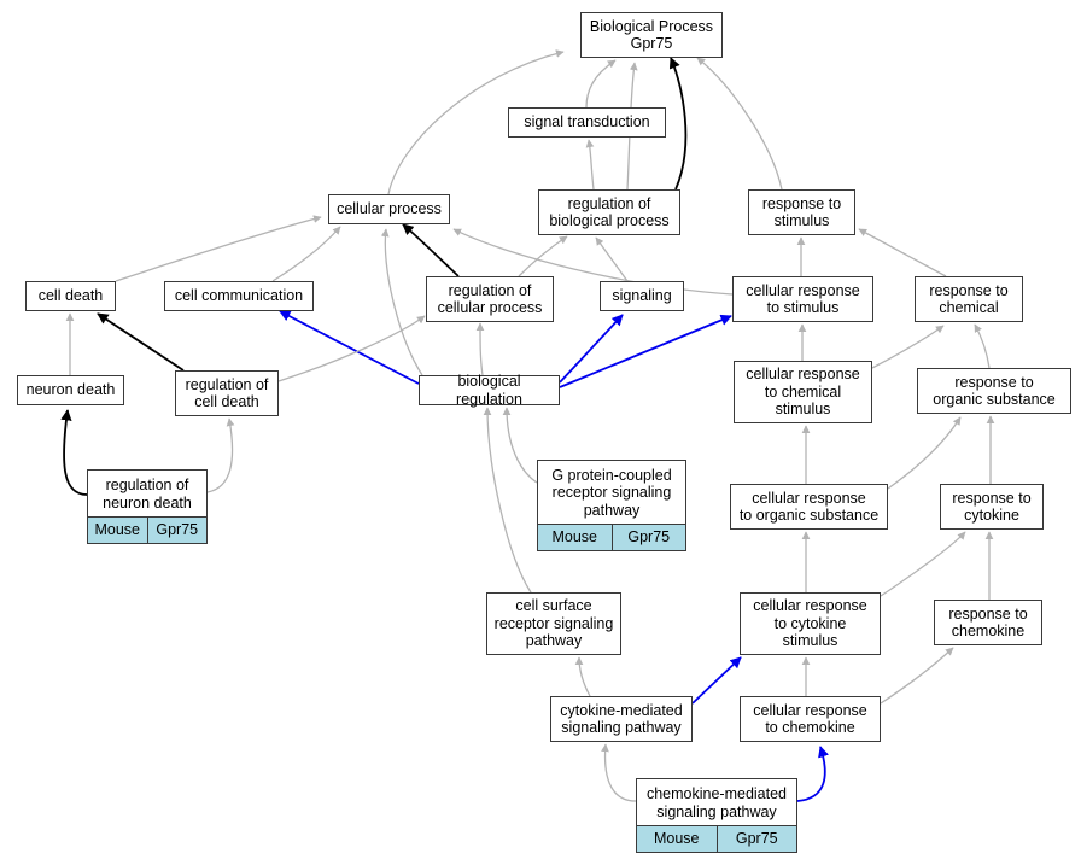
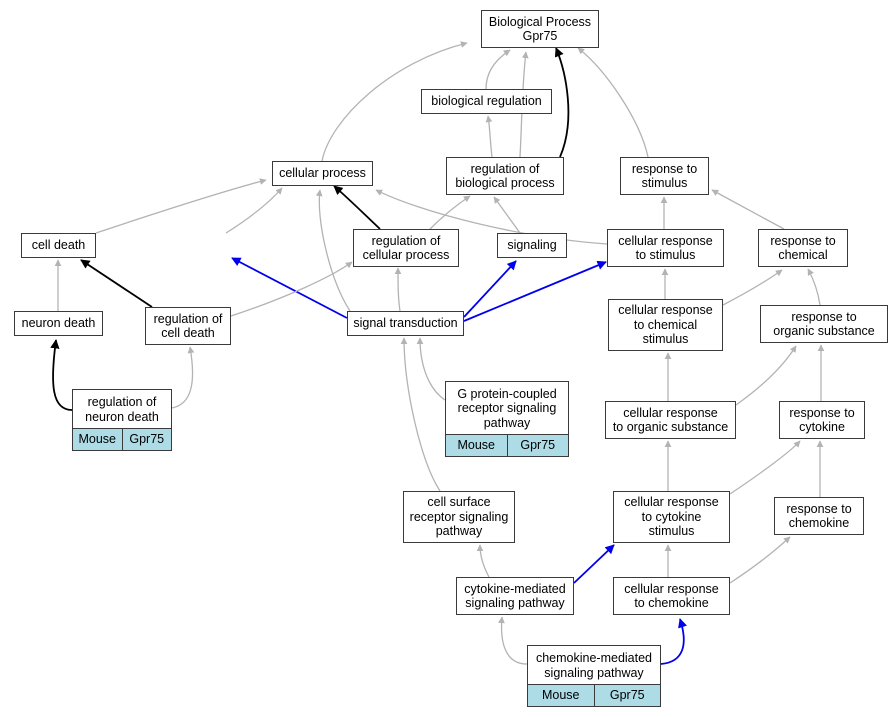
  Biological Process
  Gpr75
- signal transduction
+ biological regulation
  cellular process
  regulation of
  biological process
  response to
  stimulus
  cell death
- cell communication
  regulation of
  cellular process
  signaling
  cellular response
  to stimulus
  response to
  chemical
  neuron death
  regulation of
  cell death
- biological regulation
+ signal transduction
  cellular response
  to chemical
  stimulus
  response to
  organic substance
  regulation of
  neuron death
  Mouse
  Gpr75
  G protein-coupled
  receptor signaling
  pathway
  Mouse
  Gpr75
  cellular response
  to organic substance
  response to
  cytokine
  cell surface
  receptor signaling
  pathway
  cellular response
  to cytokine
  stimulus
  response to
  chemokine
  cytokine-mediated
  signaling pathway
  cellular response
  to chemokine
  chemokine-mediated
  signaling pathway
  Mouse
  Gpr75
